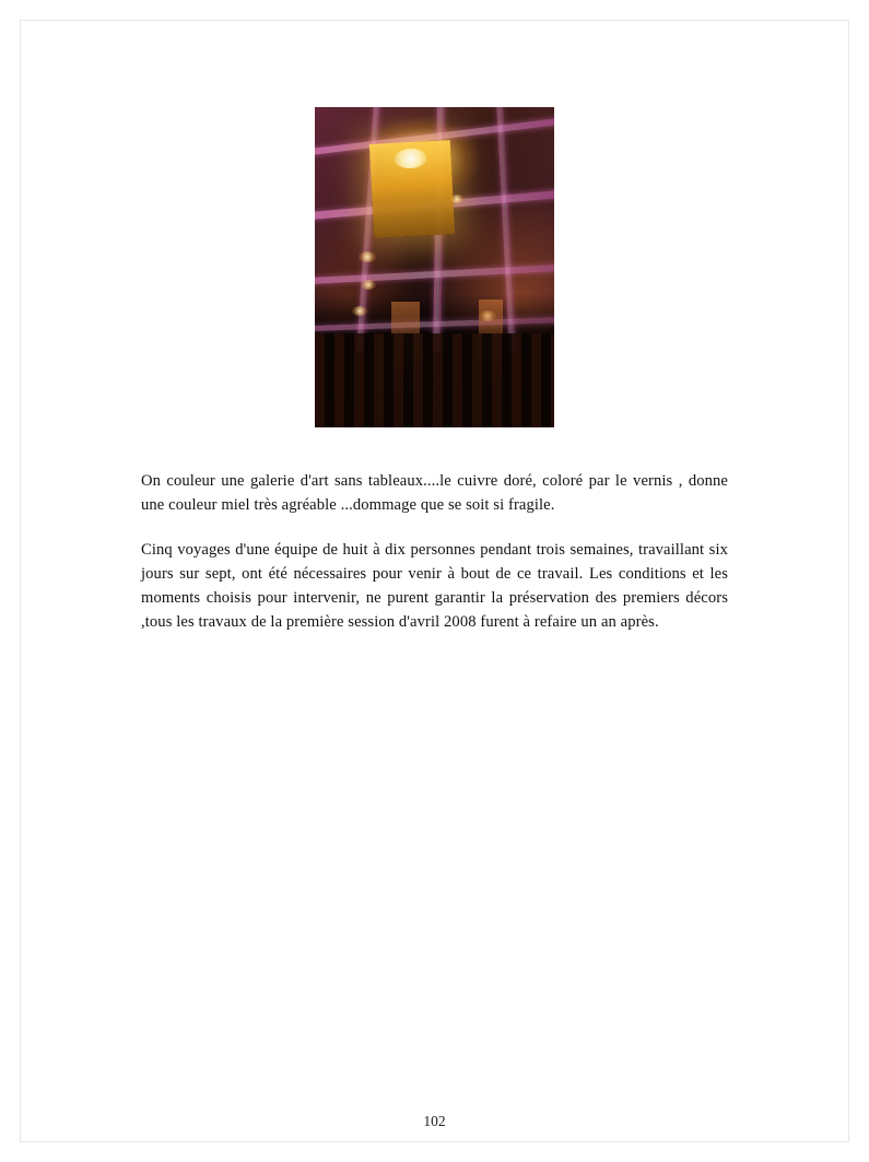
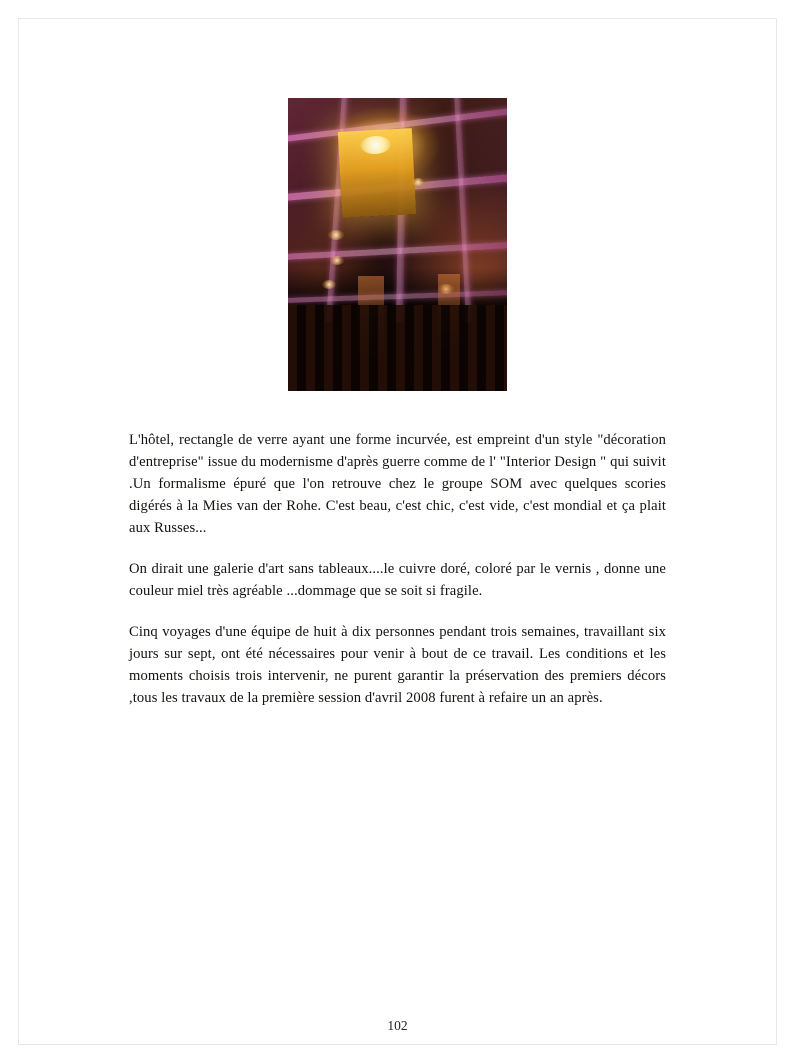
+ L'hôtel, rectangle de verre ayant une forme incurvée, est empreint d'un style "décoration d'entreprise" issue du modernisme d'après guerre comme de l' "Interior Design " qui suivit .Un formalisme épuré que l'on retrouve chez le groupe SOM avec quelques scories digérés à la Mies van der Rohe. C'est beau, c'est chic, c'est vide, c'est mondial et ça plait aux Russes...
- On couleur une galerie d'art sans tableaux....le cuivre doré, coloré par le vernis , donne une couleur miel très agréable ...dommage que se soit si fragile.
+ On dirait une galerie d'art sans tableaux....le cuivre doré, coloré par le vernis , donne une couleur miel très agréable ...dommage que se soit si fragile.
- Cinq voyages d'une équipe de huit à dix personnes pendant trois semaines, travaillant six jours sur sept, ont été nécessaires pour venir à bout de ce travail. Les conditions et les moments choisis pour intervenir, ne purent garantir la préservation des premiers décors ,tous les travaux de la première session d'avril 2008 furent à refaire un an après.
+ Cinq voyages d'une équipe de huit à dix personnes pendant trois semaines, travaillant six jours sur sept, ont été nécessaires pour venir à bout de ce travail. Les conditions et les moments choisis trois intervenir, ne purent garantir la préservation des premiers décors ,tous les travaux de la première session d'avril 2008 furent à refaire un an après.
  102
